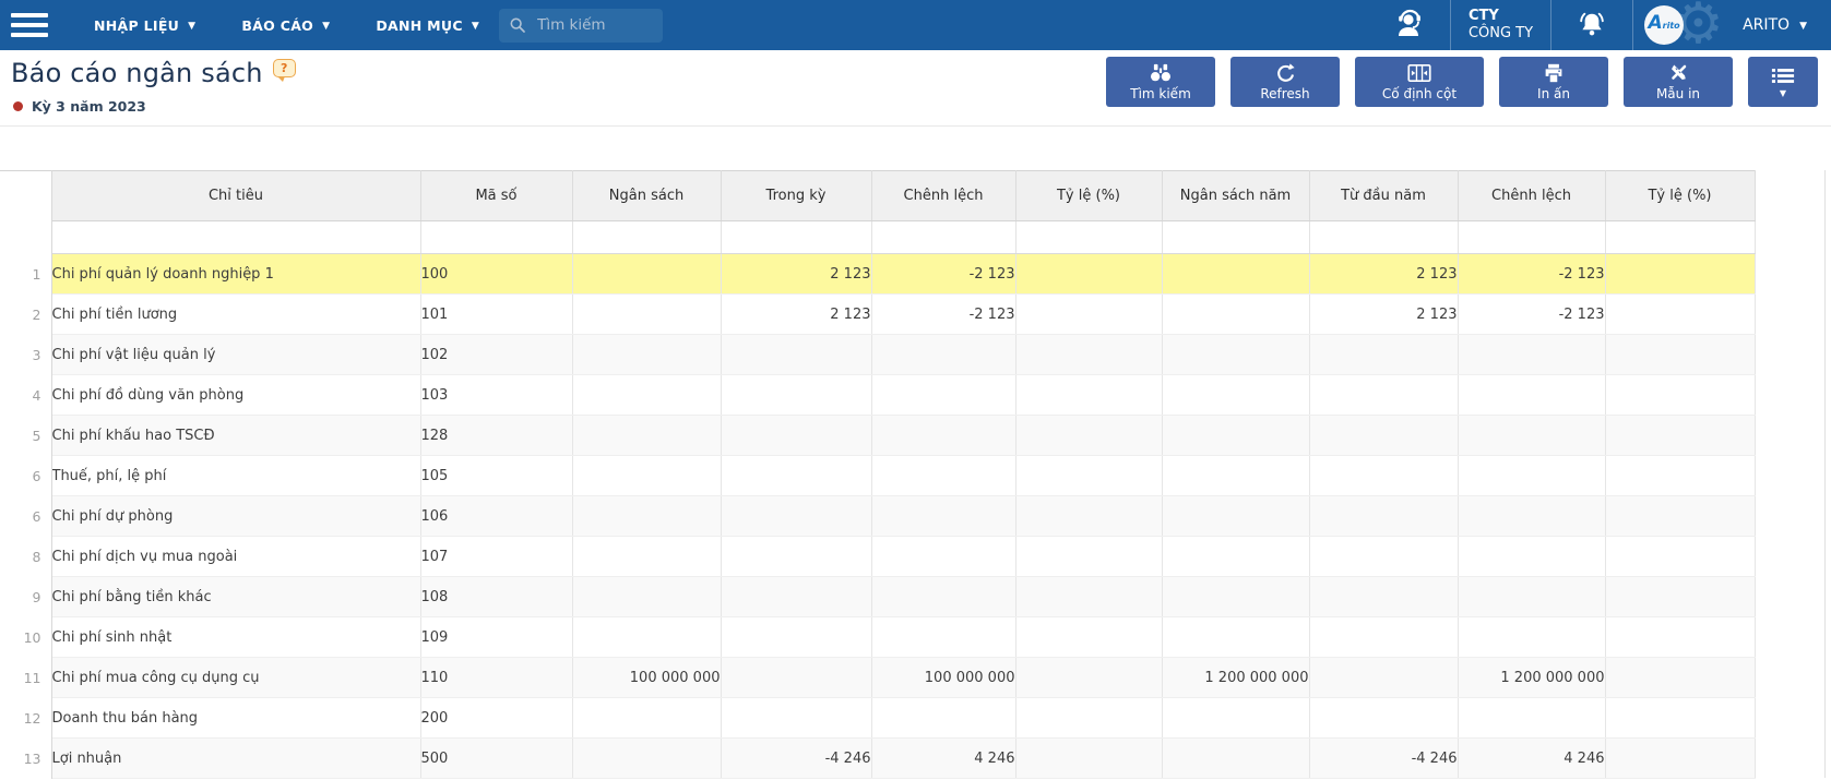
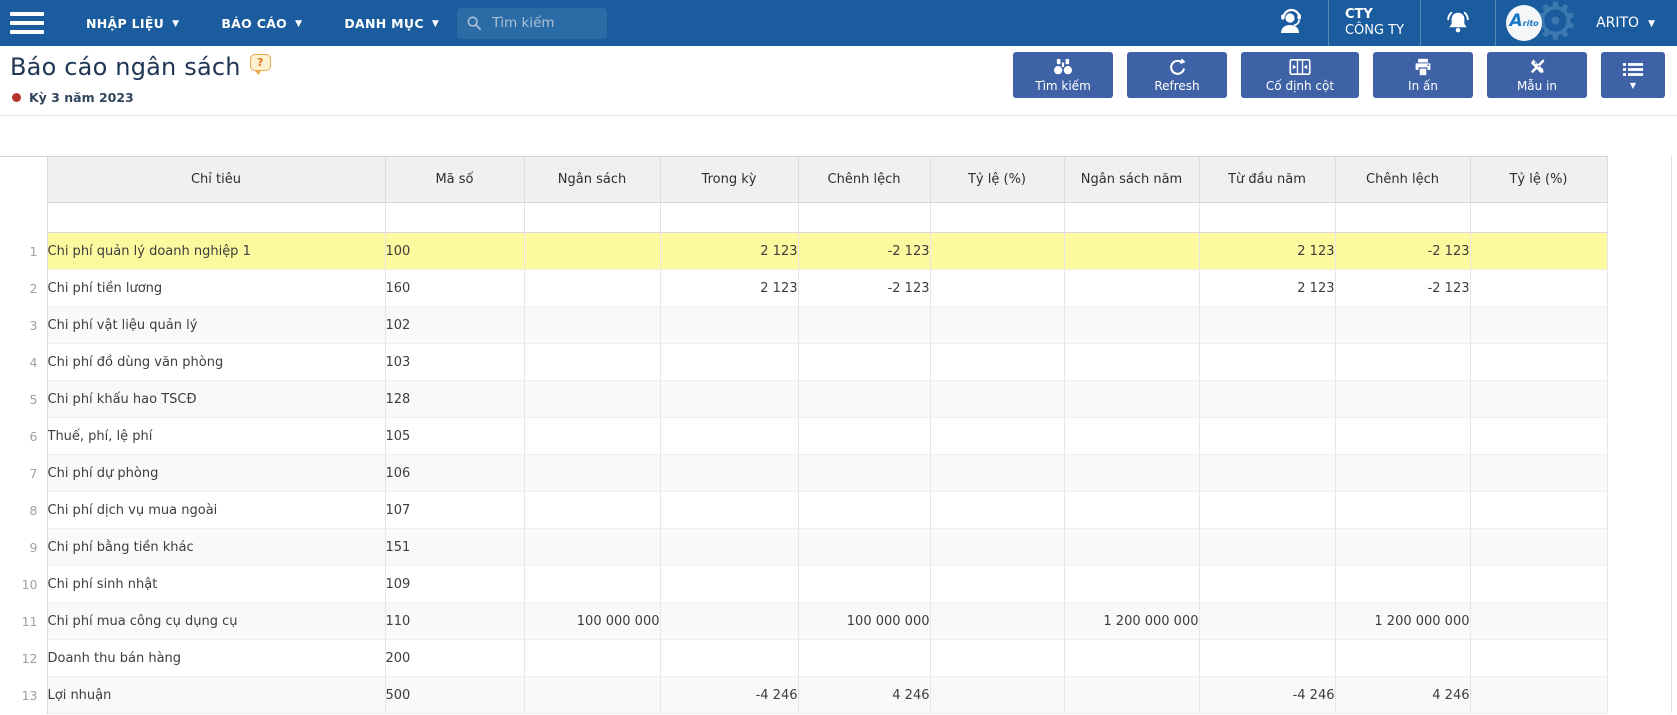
  NHẬP LIỆU
  ▼
  BÁO CÁO
  ▼
  DANH MỤC
  ▼
  Tìm kiếm
  CTY
  CÔNG TY
  ⚙
  A
  rito
  ARITO
  ▼
  Báo cáo ngân sách
  ?
  Kỳ 3 năm 2023
  Tìm kiếm
  Refresh
  Cố định cột
  In ấn
  Mẫu in
  ▼
  	Chỉ tiêu	Mã số	Ngân sách	Trong kỳ	Chênh lệch	Tỷ lệ (%)	Ngân sách năm	Từ đầu năm	Chênh lệch	Tỷ lệ (%)
  1	Chi phí quản lý doanh nghiệp 1	100		2 123	-2 123			2 123	-2 123
- 2	Chi phí tiền lương	101		2 123	-2 123			2 123	-2 123
+ 2	Chi phí tiền lương	160		2 123	-2 123			2 123	-2 123
  3	Chi phí vật liệu quản lý	102
  4	Chi phí đồ dùng văn phòng	103
  5	Chi phí khấu hao TSCĐ	128
  6	Thuế, phí, lệ phí	105
- 6	Chi phí dự phòng	106
+ 7	Chi phí dự phòng	106
  8	Chi phí dịch vụ mua ngoài	107
- 9	Chi phí bằng tiền khác	108
+ 9	Chi phí bằng tiền khác	151
  10	Chi phí sinh nhật	109
  11	Chi phí mua công cụ dụng cụ	110	100 000 000		100 000 000		1 200 000 000		1 200 000 000
  12	Doanh thu bán hàng	200
  13	Lợi nhuận	500		-4 246	4 246			-4 246	4 246
